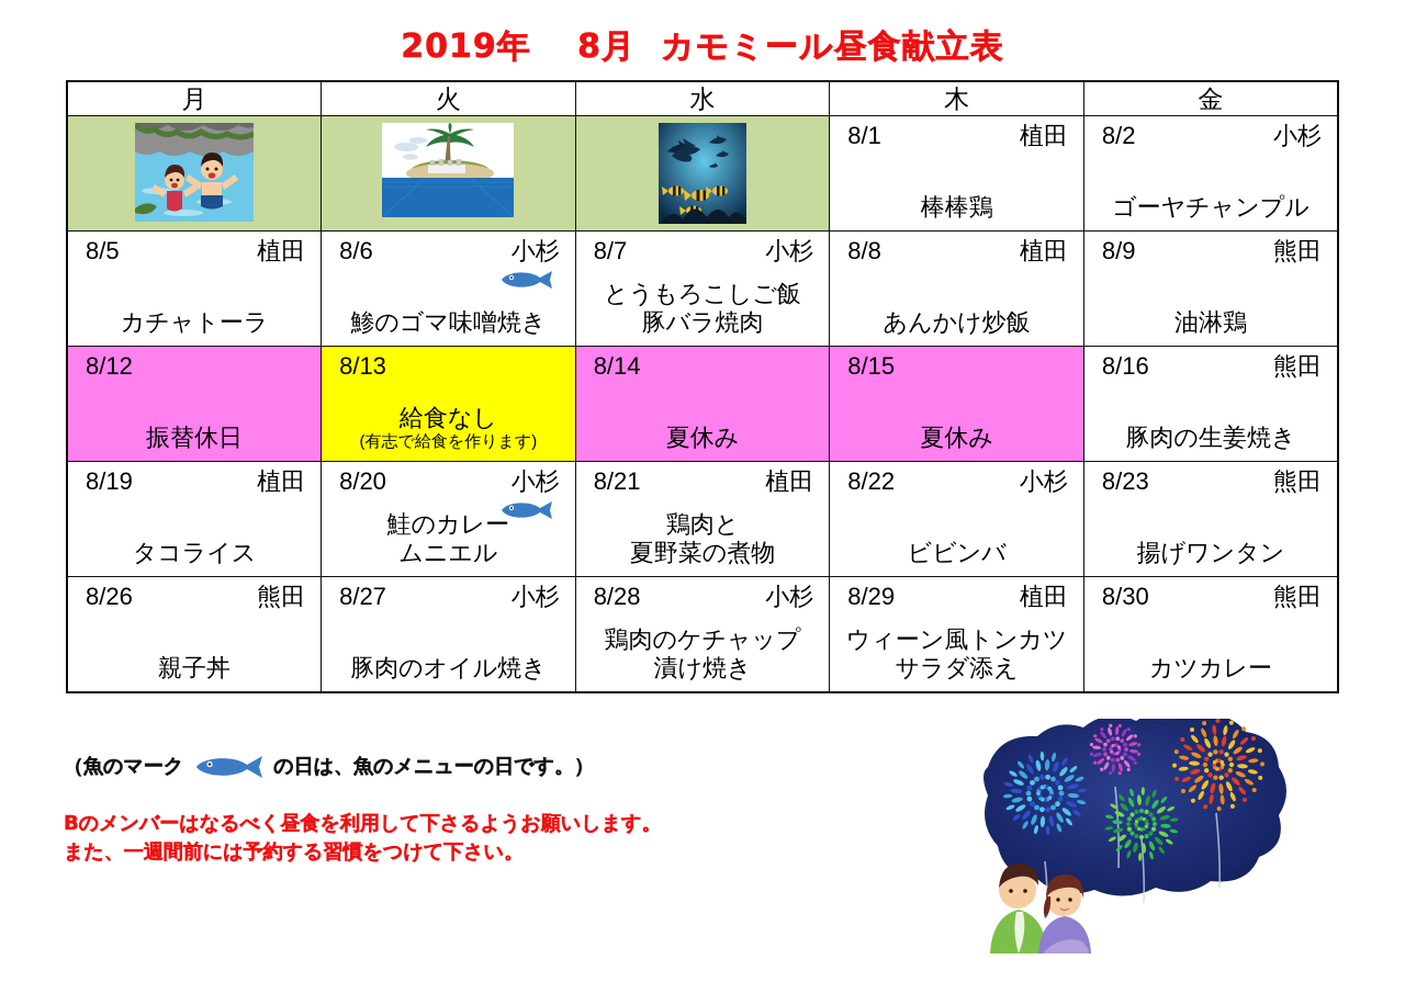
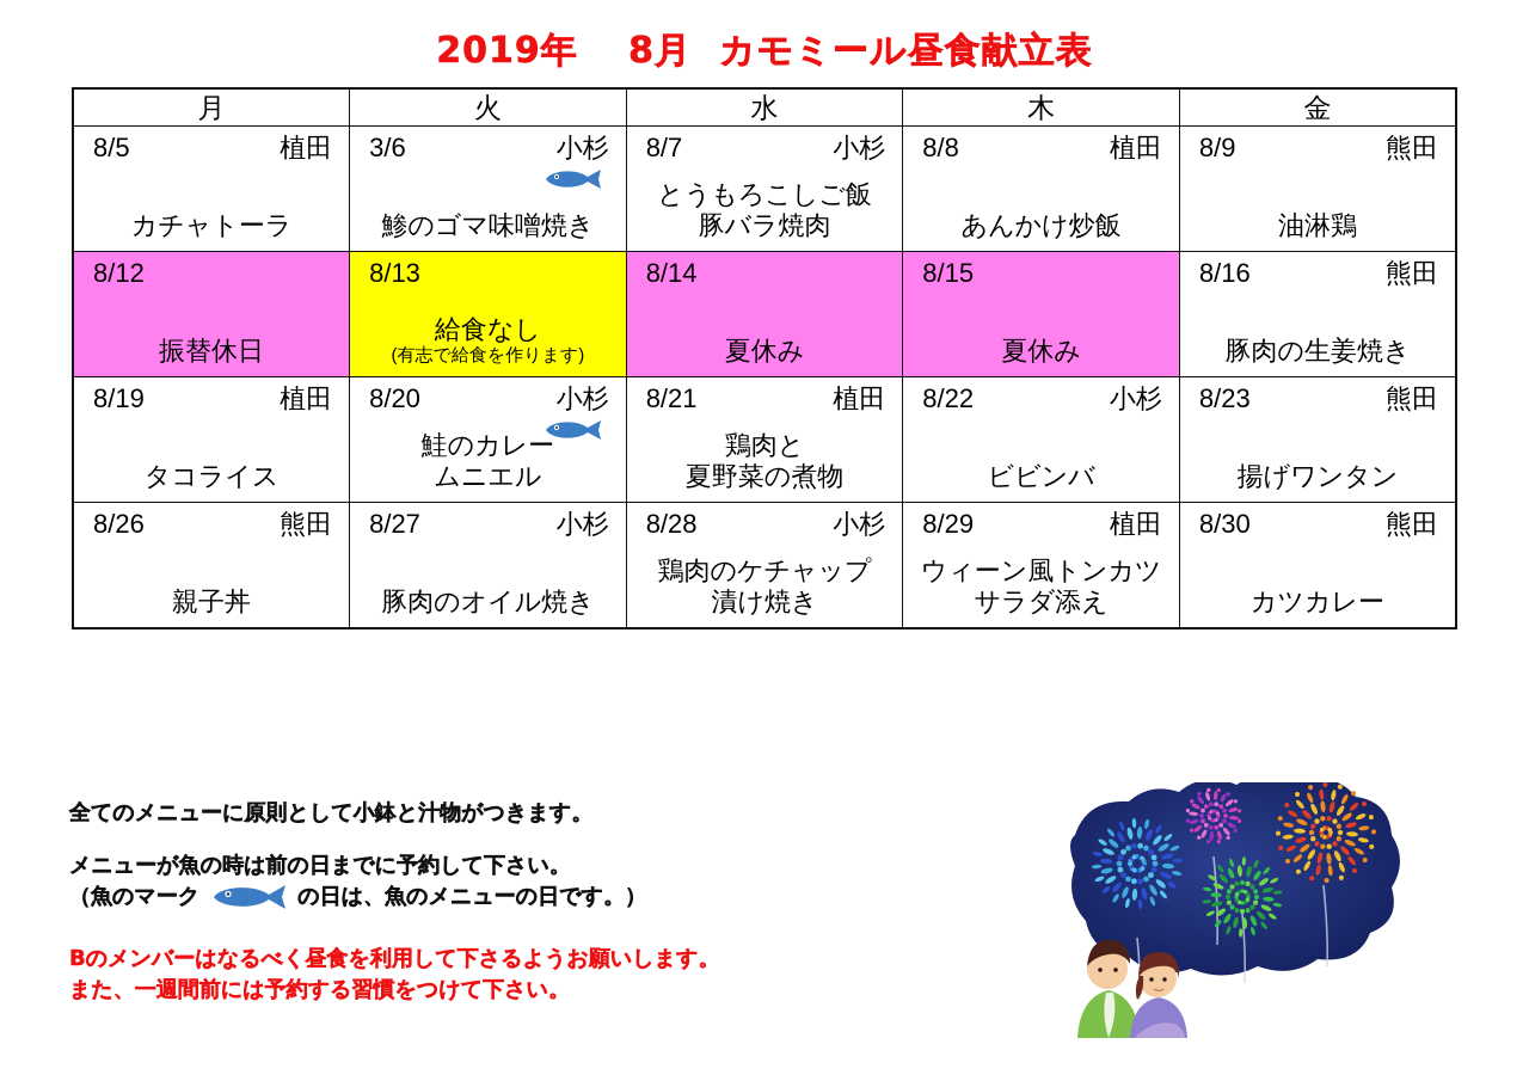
  2019年 8月 カモミール昼食献立表
  月	火	水	木	金
- 			8/1 植田棒棒鶏	8/2 小杉ゴーヤチャンプル
- 8/5 植田カチャトーラ	8/6 小杉鯵のゴマ味噌焼き	8/7 小杉とうもろこしご飯豚バラ焼肉	8/8 植田あんかけ炒飯	8/9 熊田油淋鶏
+ 8/5 植田カチャトーラ	3/6 小杉鯵のゴマ味噌焼き	8/7 小杉とうもろこしご飯豚バラ焼肉	8/8 植田あんかけ炒飯	8/9 熊田油淋鶏
  8/12振替休日	8/13給食なし(有志で給食を作ります)	8/14夏休み	8/15夏休み	8/16 熊田豚肉の生姜焼き
  8/19 植田タコライス	8/20 小杉鮭のカレームニエル	8/21 植田鶏肉と夏野菜の煮物	8/22 小杉ビビンバ	8/23 熊田揚げワンタン
  8/26 熊田親子丼	8/27 小杉豚肉のオイル焼き	8/28 小杉鶏肉のケチャップ漬け焼き	8/29 植田ウィーン風トンカツサラダ添え	8/30 熊田カツカレー
+ 全てのメニューに原則として小鉢と汁物がつきます。
+ メニューが魚の時は前の日までに予約して下さい。
  （魚のマーク の日は、魚のメニューの日です。）
  Bのメンバーはなるべく昼食を利用して下さるようお願いします。
  また、一週間前には予約する習慣をつけて下さい。
